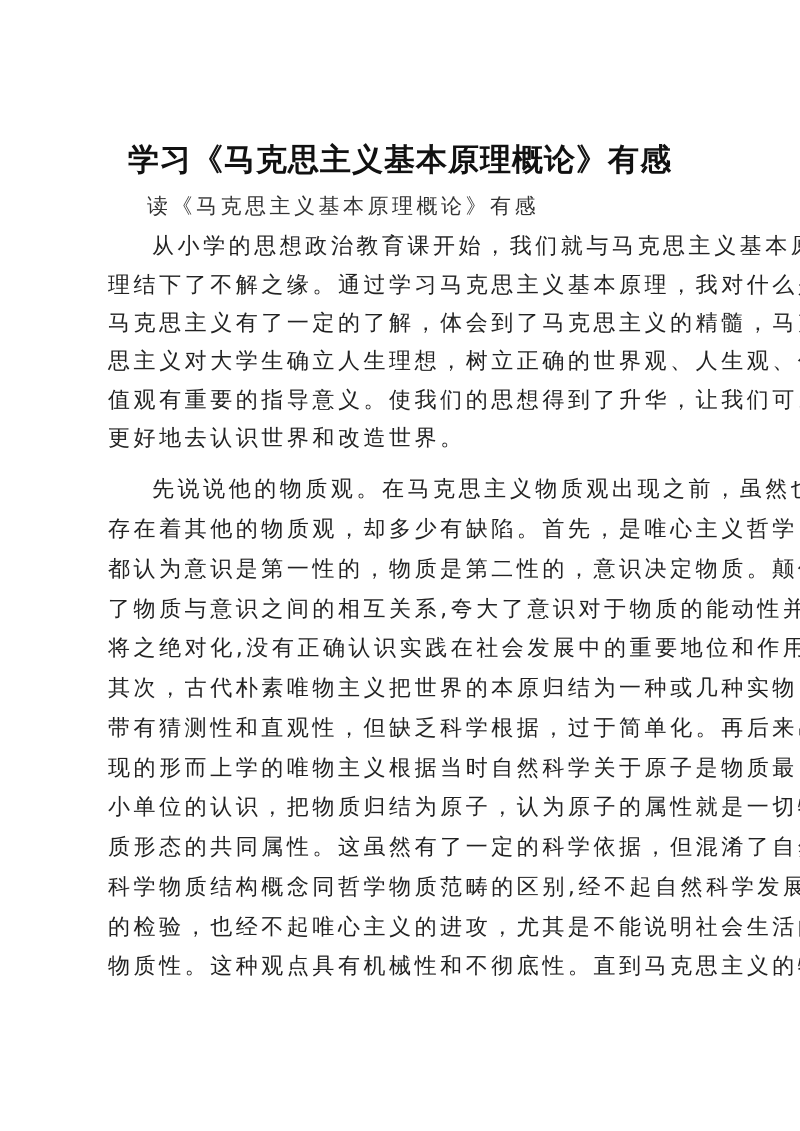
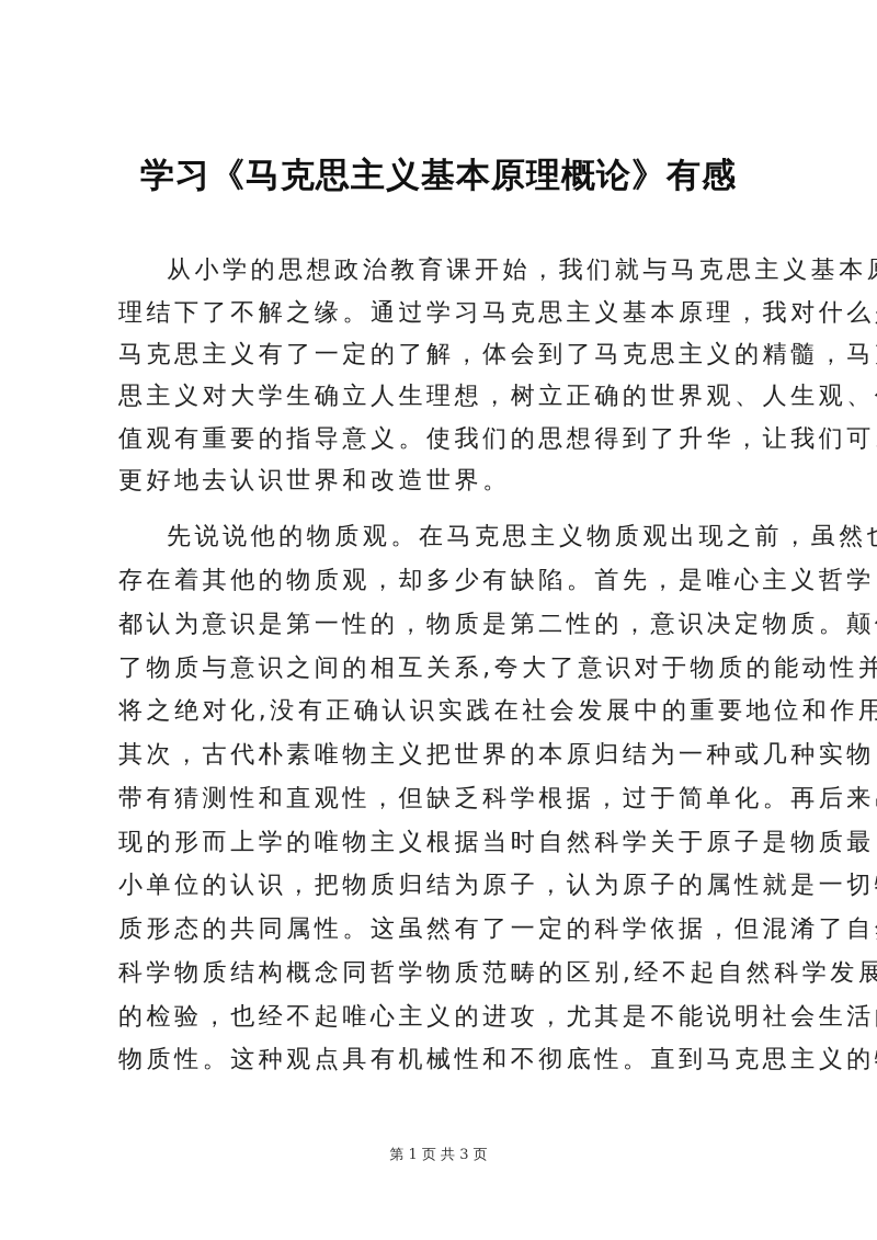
  学习《马克思主义基本原理概论》有感
- 读《马克思主义基本原理概论》有感
  从小学的思想政治教育课开始，我们就与马克思主义基本
  理结下了不解之缘。通过学习马克思主义基本原理，我对什么
  马克思主义有了一定的了解，体会到了马克思主义的精髓，马
  思主义对大学生确立人生理想，树立正确的世界观、人生观、
  值观有重要的指导意义。使我们的思想得到了升华，让我们可
  更好地去认识世界和改造世界。
  先说说他的物质观。在马克思主义物质观出现之前，虽然
  存在着其他的物质观，却多少有缺陷。首先，是唯心主义哲学
  都认为意识是第一性的，物质是第二性的，意识决定物质。颠
  了物质与意识之间的相互关系,夸大了意识对于物质的能动性并
  将之绝对化,没有正确认识实践在社会发展中的重要地位和作用
  其次，古代朴素唯物主义把世界的本原归结为一种或几种实物
  带有猜测性和直观性，但缺乏科学根据，过于简单化。再后来
  现的形而上学的唯物主义根据当时自然科学关于原子是物质最
  小单位的认识，把物质归结为原子，认为原子的属性就是一切
  质形态的共同属性。这虽然有了一定的科学依据，但混淆了自
  科学物质结构概念同哲学物质范畴的区别,经不起自然科学发展
  的检验，也经不起唯心主义的进攻，尤其是不能说明社会生活
  物质性。这种观点具有机械性和不彻底性。直到马克思主义的
+ 第 1 页 共 3 页
